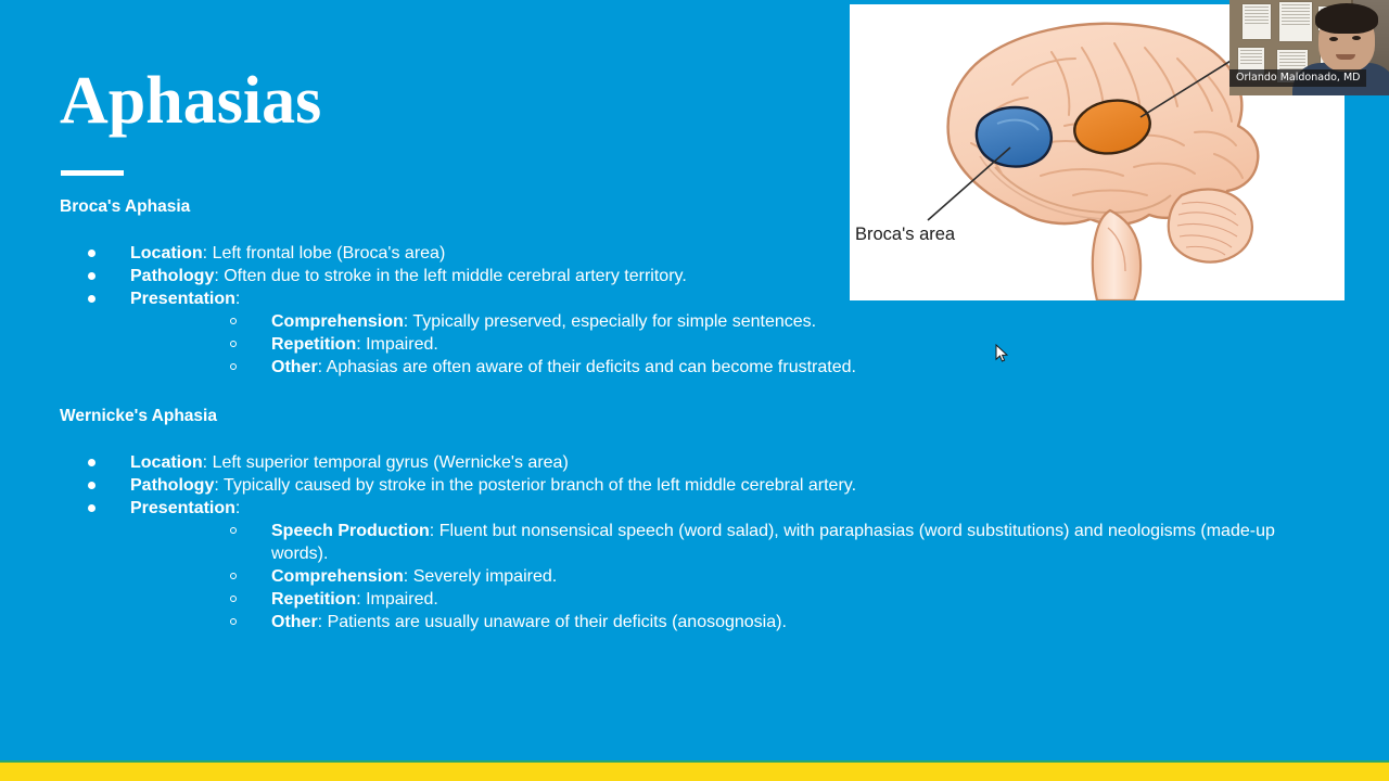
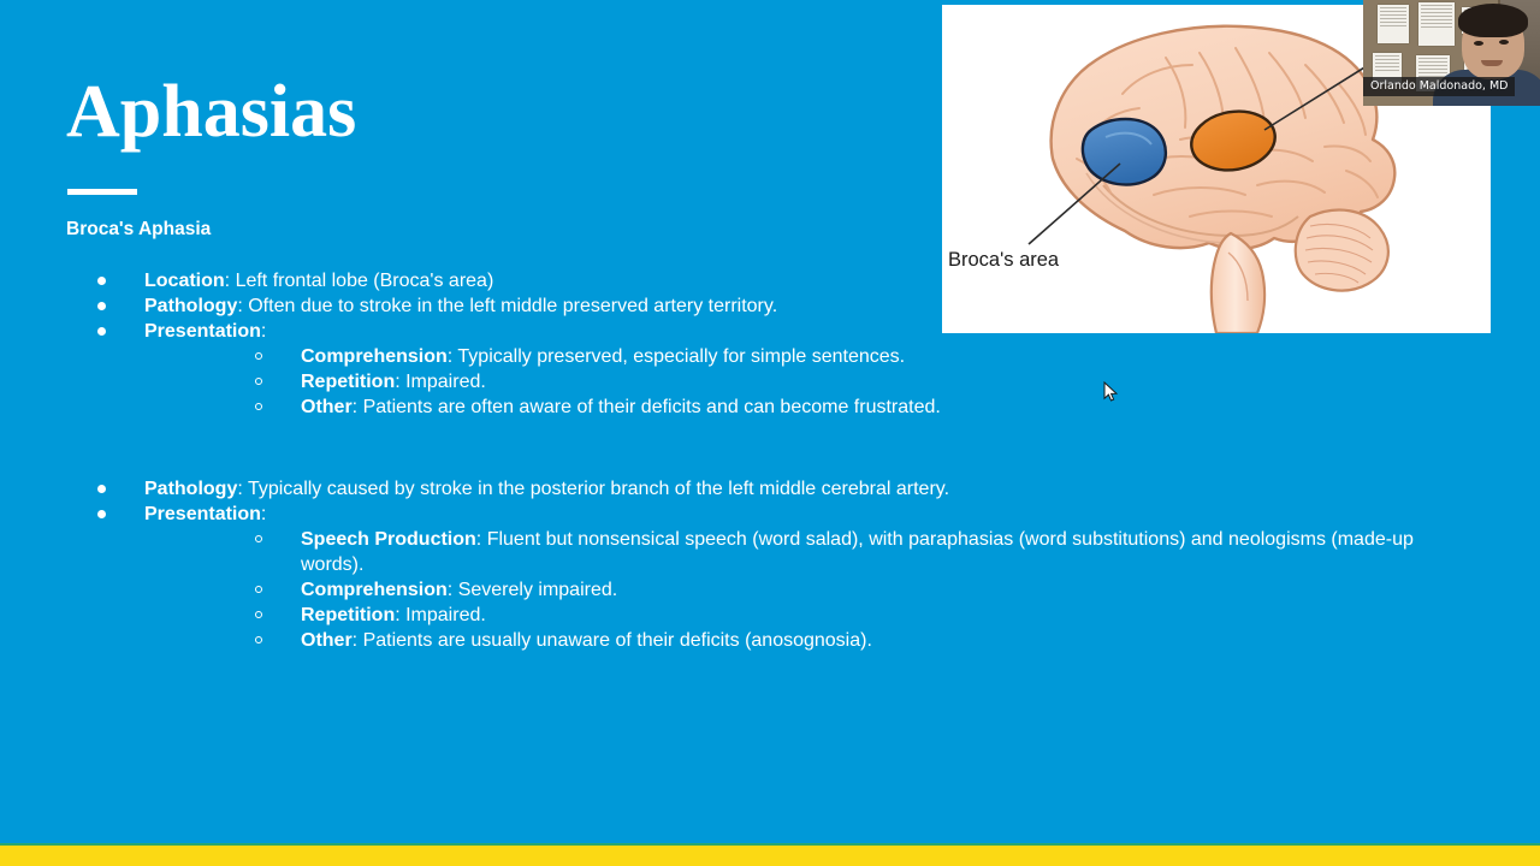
  Aphasias
  Broca's Aphasia
  Location: Left frontal lobe (Broca's area)
- Pathology: Often due to stroke in the left middle cerebral artery territory.
+ Pathology: Often due to stroke in the left middle preserved artery territory.
  Presentation:
  Comprehension: Typically preserved, especially for simple sentences.
  Repetition: Impaired.
- Other: Aphasias are often aware of their deficits and can become frustrated.
+ Other: Patients are often aware of their deficits and can become frustrated.
- Wernicke's Aphasia
- Location: Left superior temporal gyrus (Wernicke's area)
  Pathology: Typically caused by stroke in the posterior branch of the left middle cerebral artery.
  Presentation:
  Speech Production: Fluent but nonsensical speech (word salad), with paraphasias (word substitutions) and neologisms (made-up words).
  Comprehension: Severely impaired.
  Repetition: Impaired.
  Other: Patients are usually unaware of their deficits (anosognosia).
  Broca's area
  Orlando Maldonado, MD
